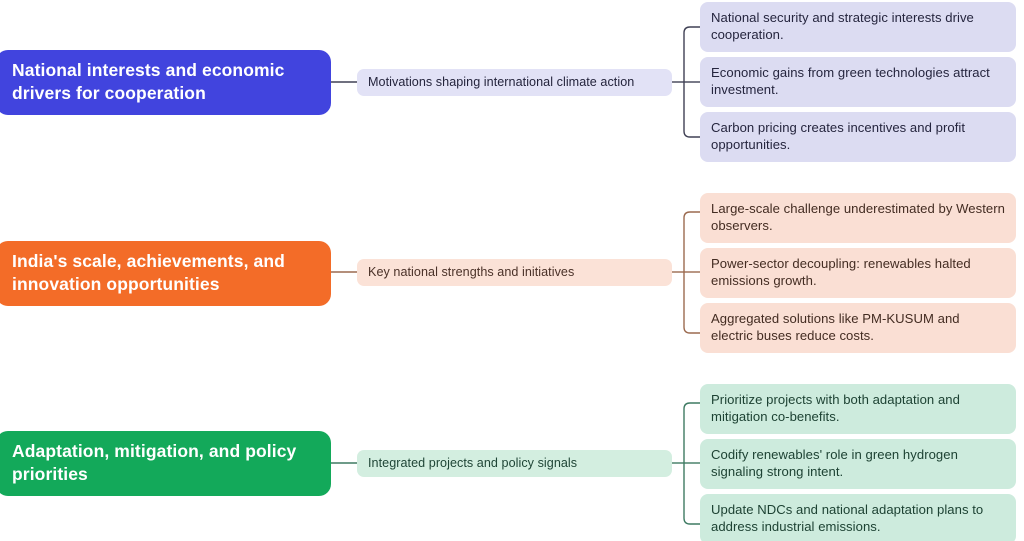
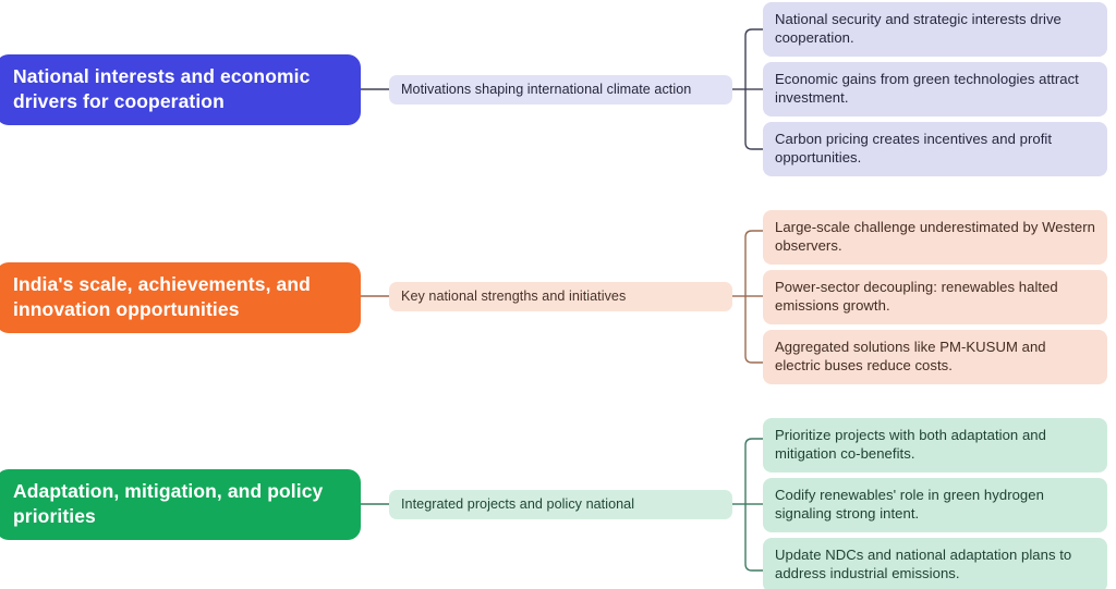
  National interests and economic drivers for cooperation
  Motivations shaping international climate action
  National security and strategic interests drive cooperation.
  Economic gains from green technologies attract investment.
  Carbon pricing creates incentives and profit opportunities.
  India's scale, achievements, and innovation opportunities
  Key national strengths and initiatives
  Large-scale challenge underestimated by Western observers.
  Power-sector decoupling: renewables halted emissions growth.
  Aggregated solutions like PM-KUSUM and electric buses reduce costs.
  Adaptation, mitigation, and policy priorities
- Integrated projects and policy signals
+ Integrated projects and policy national
  Prioritize projects with both adaptation and mitigation co-benefits.
  Codify renewables' role in green hydrogen signaling strong intent.
  Update NDCs and national adaptation plans to address industrial emissions.
